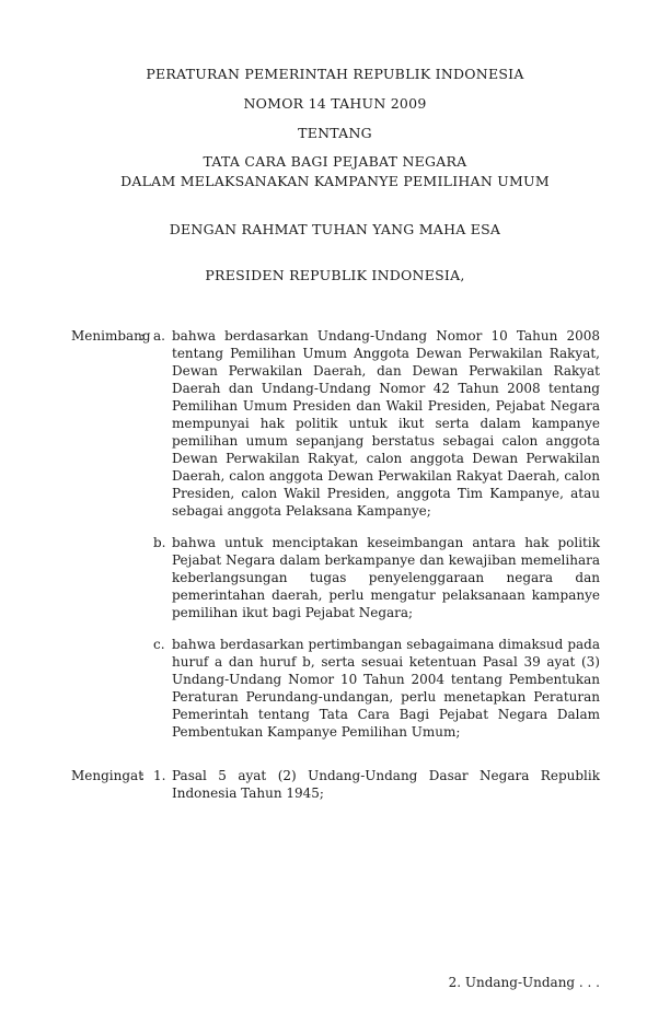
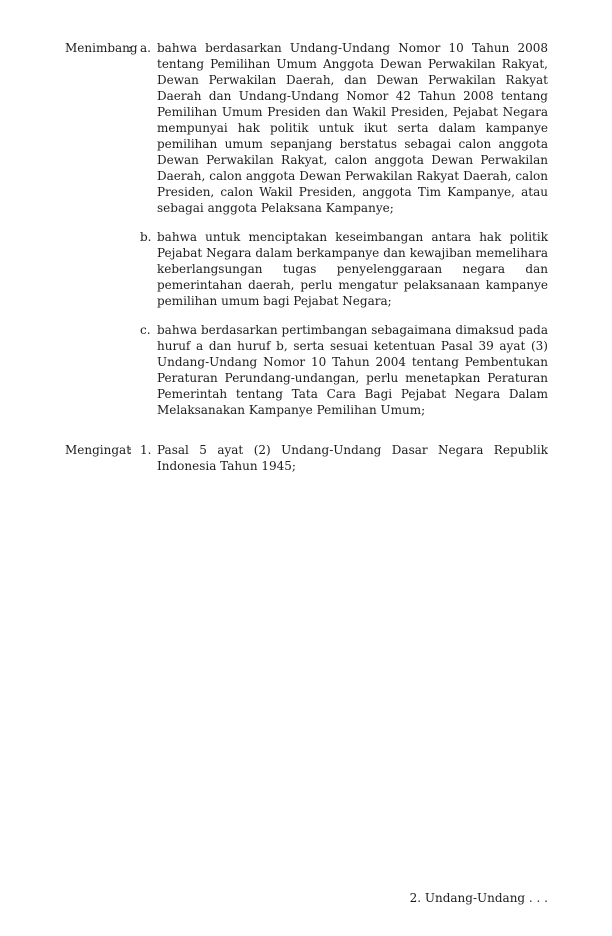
- PERATURAN PEMERINTAH REPUBLIK INDONESIA
- NOMOR 14 TAHUN 2009
- TENTANG
- TATA CARA BAGI PEJABAT NEGARA
- DALAM MELAKSANAKAN KAMPANYE PEMILIHAN UMUM
- DENGAN RAHMAT TUHAN YANG MAHA ESA
- PRESIDEN REPUBLIK INDONESIA,
  Menimban
  :
  a.
  bahwa berdasarkan Undang-Undang Nomor 10 Tahun 2008 tentang Pemilihan Umum Anggota Dewan Perwakilan Rakyat, Dewan Perwakilan Daerah, dan Dewan Perwakilan Rakyat Daerah dan Undang-Undang Nomor 42 Tahun 2008 tentang Pemilihan Umum Presiden dan Wakil Presiden, Pejabat Negara mempunyai hak politik untuk ikut serta dalam kampanye pemilihan umum sepanjang berstatus sebagai calon anggota Dewan Perwakilan Rakyat, calon anggota Dewan Perwakilan Daerah, calon anggota Dewan Perwakilan Rakyat Daerah, calon Presiden, calon Wakil Presiden, anggota Tim Kampanye, atau sebagai anggota Pelaksana Kampanye;
  b.
- bahwa untuk menciptakan keseimbangan antara hak politik Pejabat Negara dalam berkampanye dan kewajiban memelihara keberlangsungan tugas penyelenggaraan negara dan pemerintahan daerah, perlu mengatur pelaksanaan kampanye pemilihan ikut bagi Pejabat Negara;
+ bahwa untuk menciptakan keseimbangan antara hak politik Pejabat Negara dalam berkampanye dan kewajiban memelihara keberlangsungan tugas penyelenggaraan negara dan pemerintahan daerah, perlu mengatur pelaksanaan kampanye pemilihan umum bagi Pejabat Negara;
  c.
- bahwa berdasarkan pertimbangan sebagaimana dimaksud pada huruf a dan huruf b, serta sesuai ketentuan Pasal 39 ayat (3) Undang-Undang Nomor 10 Tahun 2004 tentang Pembentukan Peraturan Perundang-undangan, perlu menetapkan Peraturan Pemerintah tentang Tata Cara Bagi Pejabat Negara Dalam Pembentukan Kampanye Pemilihan Umum;
+ bahwa berdasarkan pertimbangan sebagaimana dimaksud pada huruf a dan huruf b, serta sesuai ketentuan Pasal 39 ayat (3) Undang-Undang Nomor 10 Tahun 2004 tentang Pembentukan Peraturan Perundang-undangan, perlu menetapkan Peraturan Pemerintah tentang Tata Cara Bagi Pejabat Negara Dalam Melaksanakan Kampanye Pemilihan Umum;
  Menginga
  :
  1.
  Pasal 5 ayat (2) Undang-Undang Dasar Negara Republik Indonesia Tahun 1945;
  2. Undang-Undang . . .
